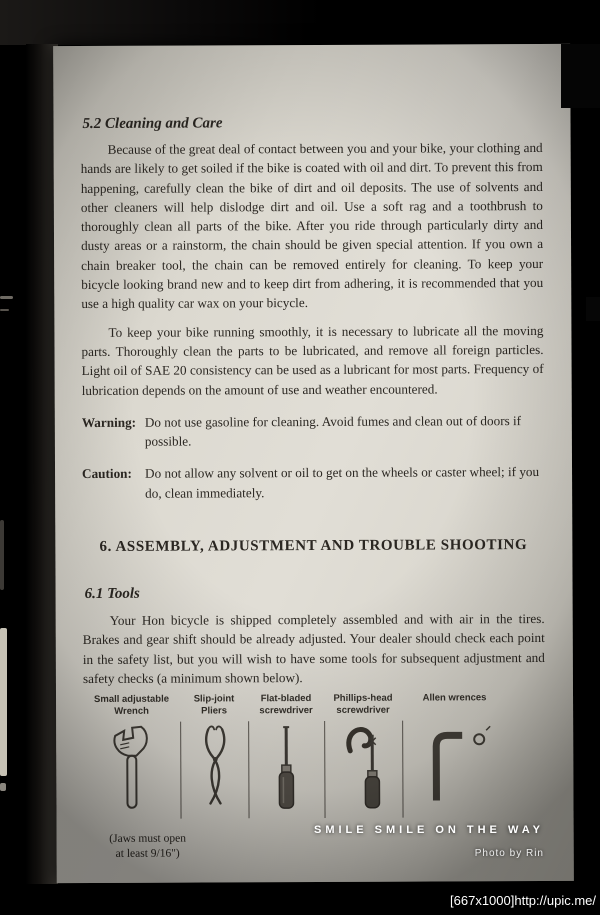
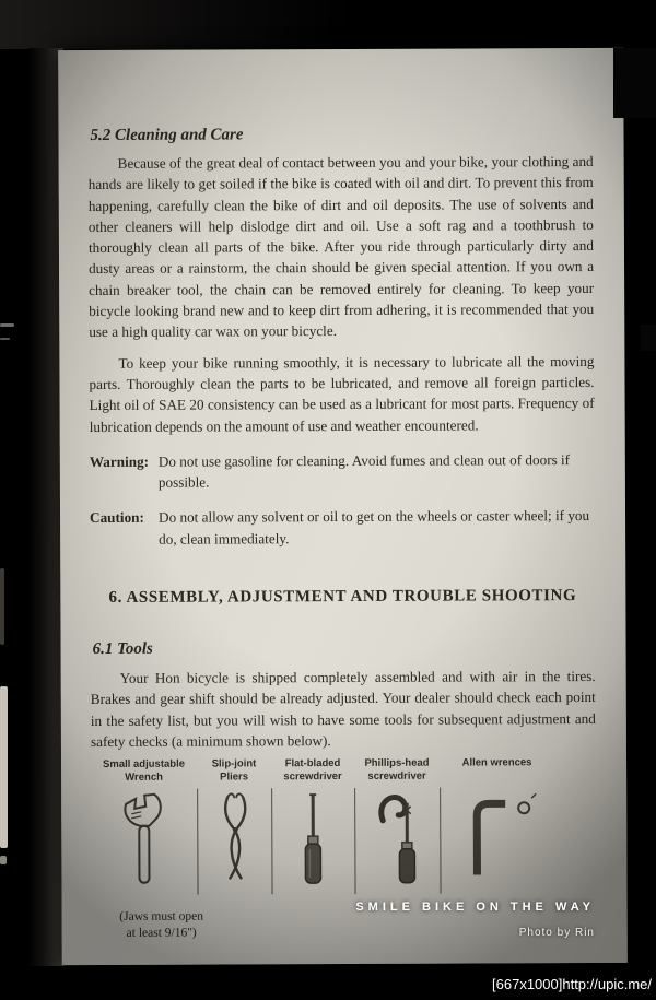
- SMILE SMILE ON THE WAY
+ SMILE BIKE ON THE WAY
  Photo by Rin
  [667x1000]http://upic.me/
